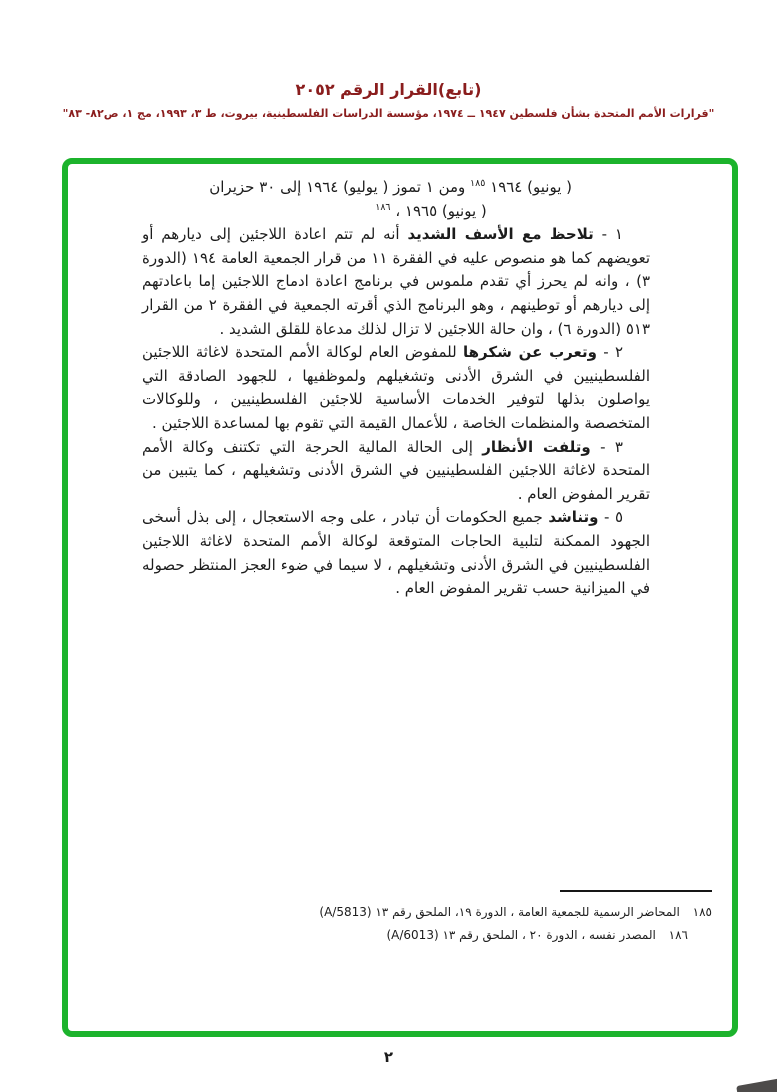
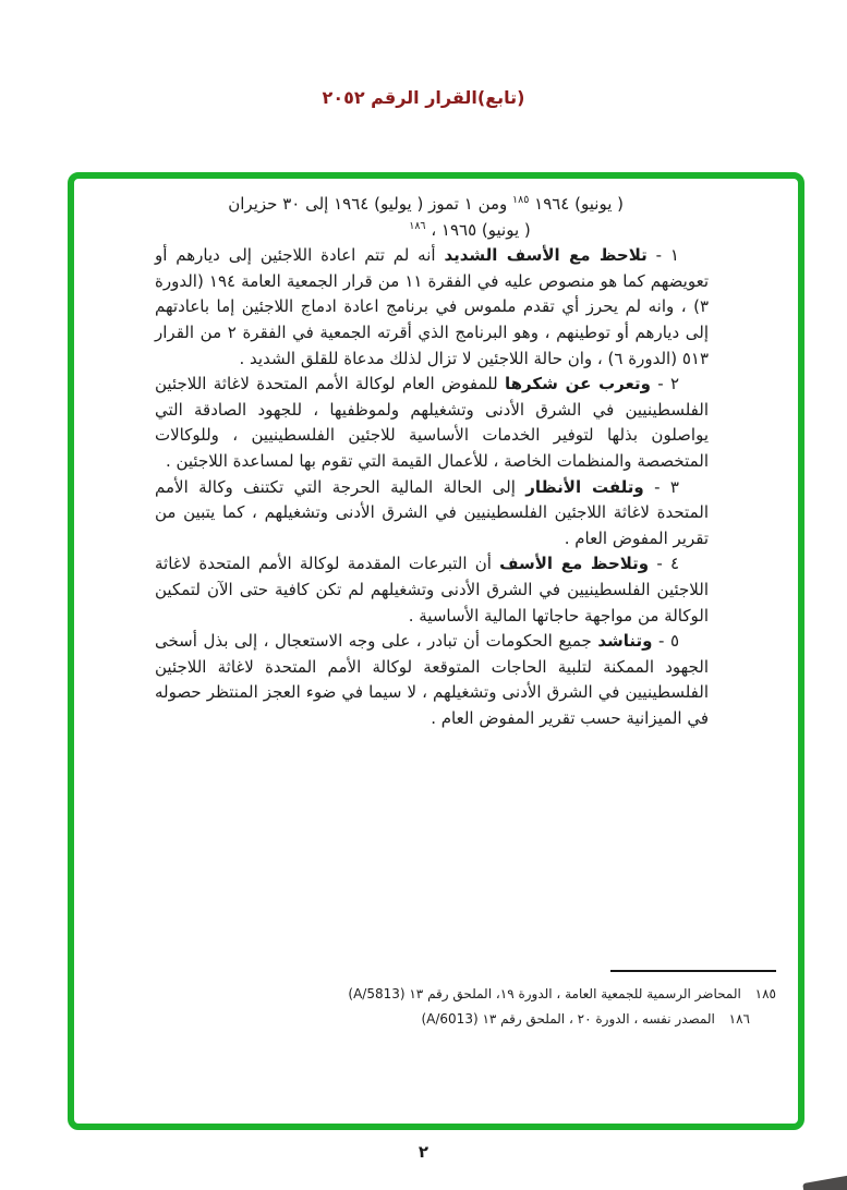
  (تابع)القرار الرقم ٢٠٥٢
- "قرارات الأمم المتحدة بشأن فلسطين ١٩٤٧ ــ ١٩٧٤، مؤسسة الدراسات الفلسطينية، بيروت، ط ٣، ١٩٩٣، مج ١، ص٨٢- ٨٣"
  ( يونيو) ١٩٦٤ ١٨٥ ومن ١ تموز ( يوليو) ١٩٦٤ إلى ٣٠ حزيران
  ( يونيو) ١٩٦٥ ، ١٨٦
  ١ - تلاحظ مع الأسف الشديد أنه لم تتم اعادة اللاجئين إلى ديارهم أو تعويضهم كما هو منصوص عليه في الفقرة ١١ من قرار الجمعية العامة ١٩٤ (الدورة ٣) ، وانه لم يحرز أي تقدم ملموس في برنامج اعادة ادماج اللاجئين إما باعادتهم إلى ديارهم أو توطينهم ، وهو البرنامج الذي أقرته الجمعية في الفقرة ٢ من القرار ٥١٣ (الدورة ٦) ، وان حالة اللاجئين لا تزال لذلك مدعاة للقلق الشديد .
  ٢ - وتعرب عن شكرها للمفوض العام لوكالة الأمم المتحدة لاغاثة اللاجئين الفلسطينيين في الشرق الأدنى وتشغيلهم ولموظفيها ، للجهود الصادقة التي يواصلون بذلها لتوفير الخدمات الأساسية للاجئين الفلسطينيين ، وللوكالات المتخصصة والمنظمات الخاصة ، للأعمال القيمة التي تقوم بها لمساعدة اللاجئين .
  ٣ - وتلفت الأنظار إلى الحالة المالية الحرجة التي تكتنف وكالة الأمم المتحدة لاغاثة اللاجئين الفلسطينيين في الشرق الأدنى وتشغيلهم ، كما يتبين من تقرير المفوض العام .
+ ٤ - وتلاحظ مع الأسف أن التبرعات المقدمة لوكالة الأمم المتحدة لاغاثة اللاجئين الفلسطينيين في الشرق الأدنى وتشغيلهم لم تكن كافية حتى الآن لتمكين الوكالة من مواجهة حاجاتها المالية الأساسية .
  ٥ - وتناشد جميع الحكومات أن تبادر ، على وجه الاستعجال ، إلى بذل أسخى الجهود الممكنة لتلبية الحاجات المتوقعة لوكالة الأمم المتحدة لاغاثة اللاجئين الفلسطينيين في الشرق الأدنى وتشغيلهم ، لا سيما في ضوء العجز المنتظر حصوله في الميزانية حسب تقرير المفوض العام .
  ١٨٥ المحاضر الرسمية للجمعية العامة ، الدورة ١٩، الملحق رقم ١٣ (A/5813)
  ١٨٦ المصدر نفسه ، الدورة ٢٠ ، الملحق رقم ١٣ (A/6013)
  ٢
